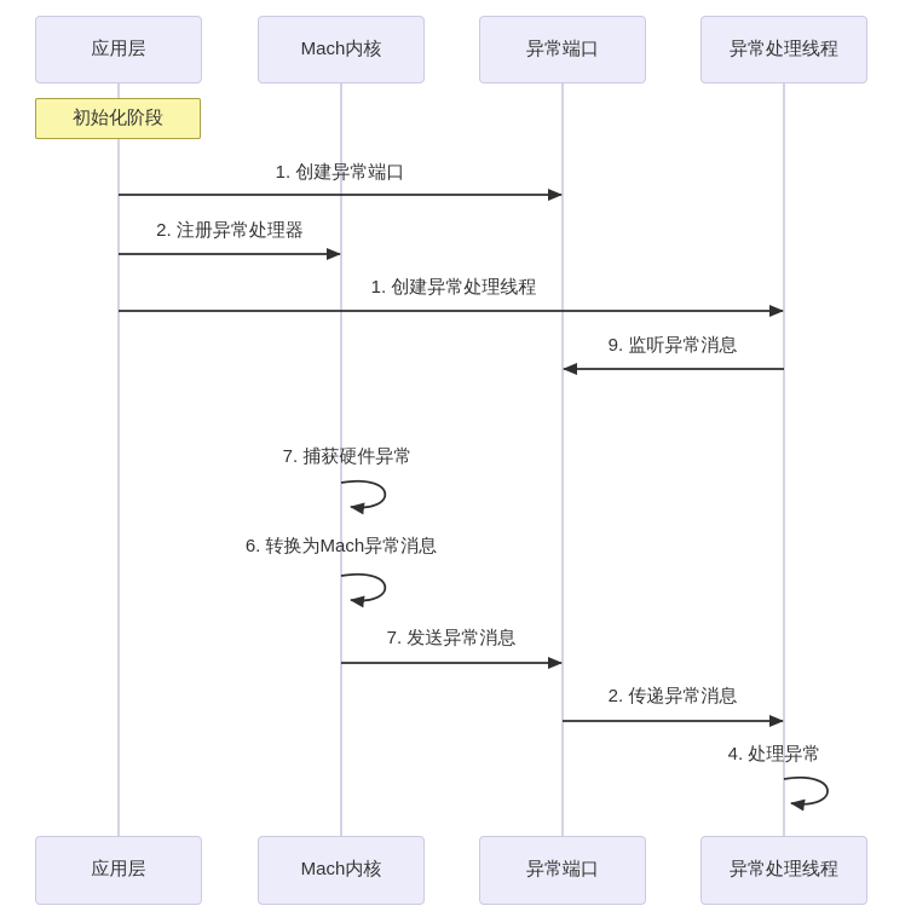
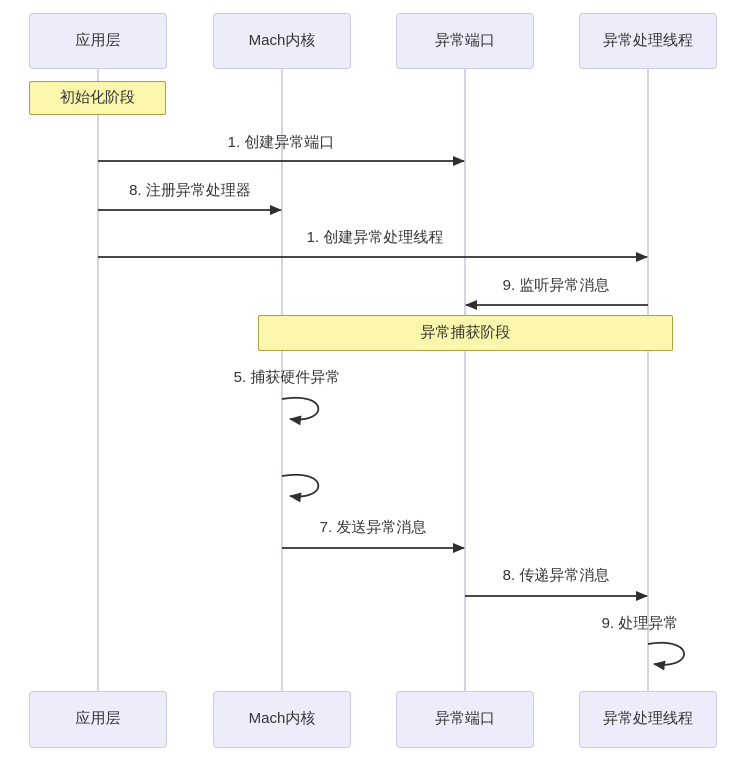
  应用层
  Mach内核
  异常端口
  异常处理线程
  初始化阶段
+ 异常捕获阶段
  1. 创建异常端口
- 2. 注册异常处理器
+ 8. 注册异常处理器
  1. 创建异常处理线程
  9. 监听异常消息
- 7. 捕获硬件异常
+ 5. 捕获硬件异常
- 6. 转换为Mach异常消息
  7. 发送异常消息
- 2. 传递异常消息
+ 8. 传递异常消息
- 4. 处理异常
+ 9. 处理异常
  应用层
  Mach内核
  异常端口
  异常处理线程
